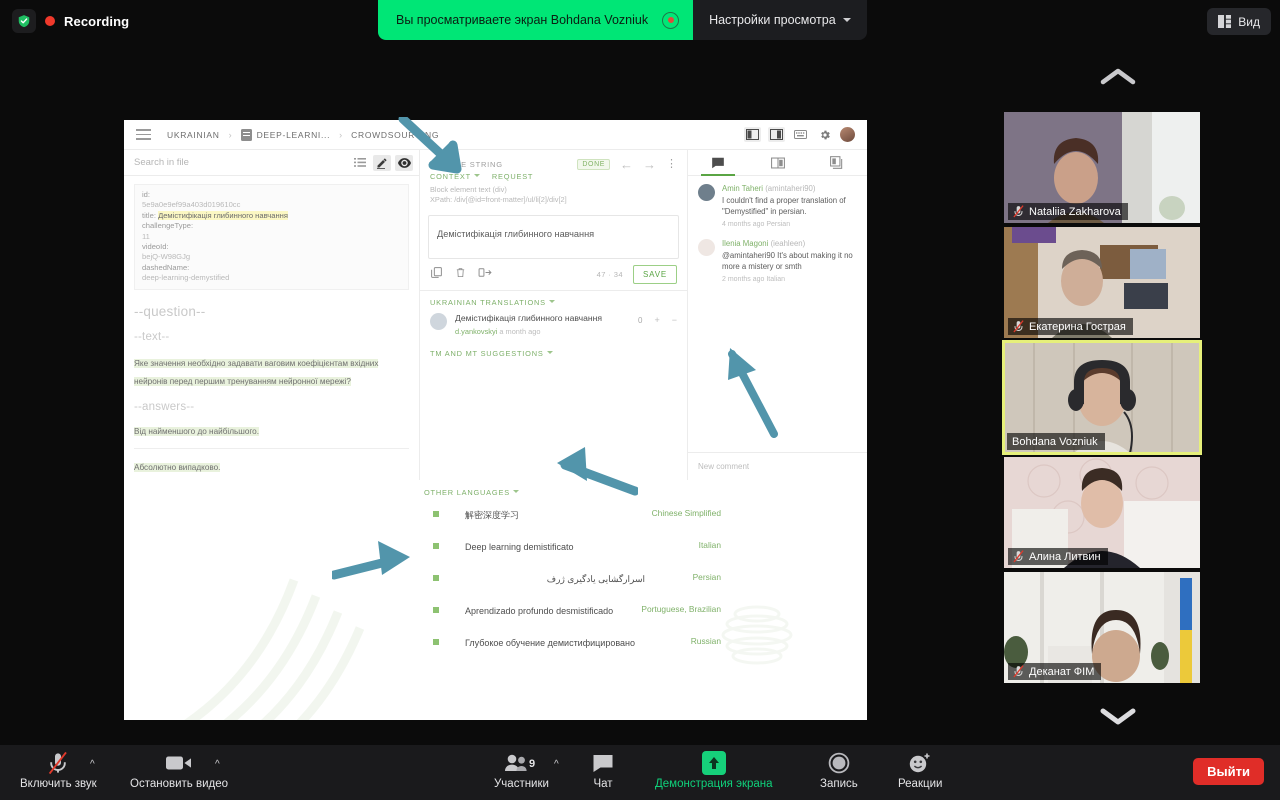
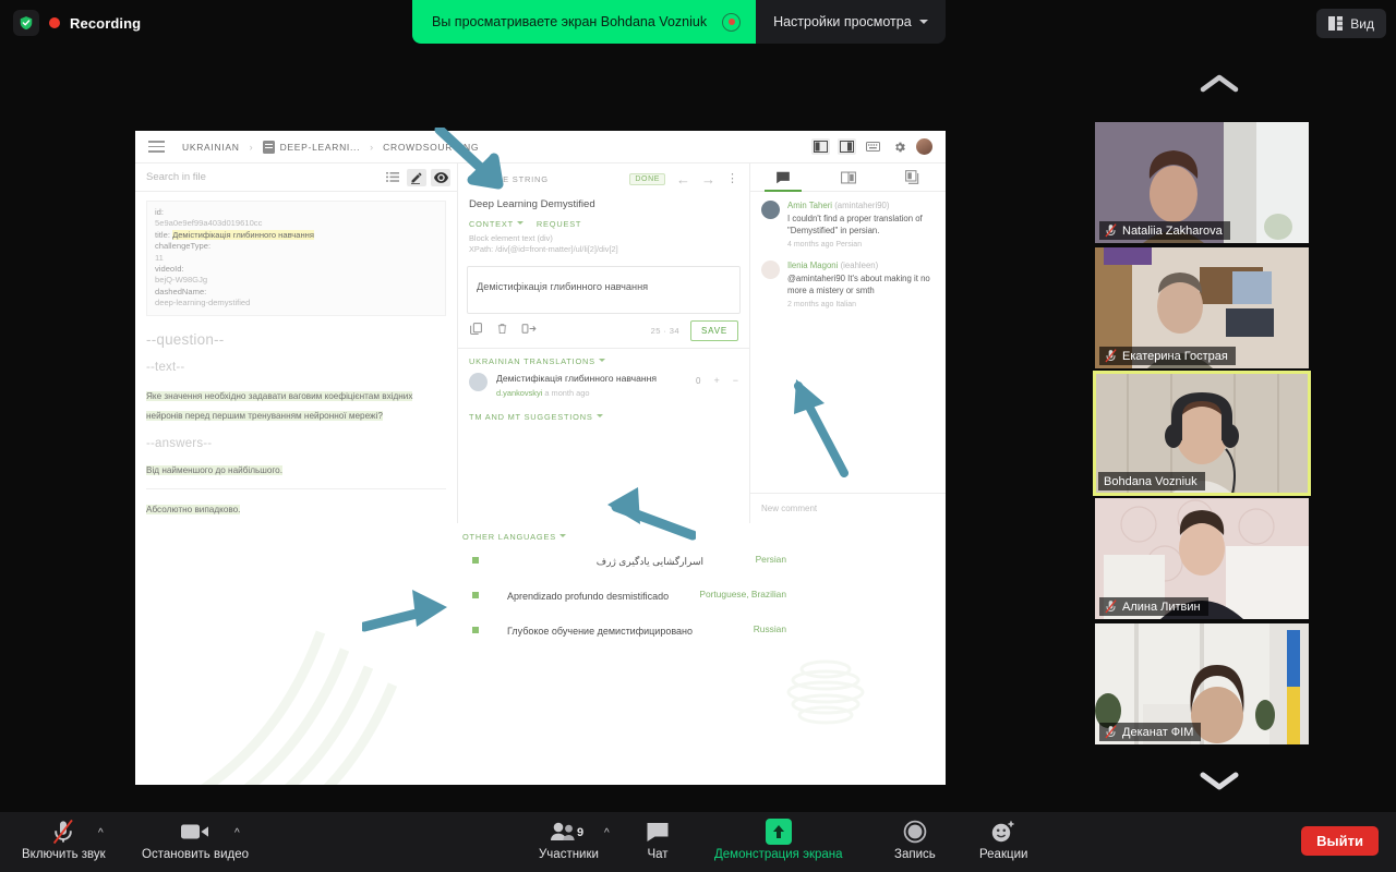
  Recording
  Вы просматриваете экран Bohdana Vozniuk
  Настройки просмотра
  UKRAINIAN
  ›
  DEEP-LEARNI...
  ›
  CROWDSOURNG
  Search in file
  id:
  5e9a0e9ef99a403d019610cc
  title: Демістифікація глибинного навчання
  challengeType:
  11
  videoId:
  bejQ-W98GJg
  dashedName:
  deep-learning-demystified
  --question--
  --text--
  Яке значення необхідно задавати ваговим коефіцієнтам вхідних нейронів перед першим тренуванням нейронної мережі?
  --answers--
  Від найменшого до найбільшого.
  Абсолютно випадково.
  ←
  →
  ⋮
+ Deep Learning Demystified
  CONTEXT
  REQUEST
  Block element text (div)
  XPath: /div[@id=front-matter]/ul/li[2]/div[2]
  Демістифікація глибинного навчання
- 47 · 34
+ 25 · 34
  SAVE
  UKRAINIAN TRANSLATIONS
  Демістифікація глибинного навчання
  d.yankovskyi a month ago
  0
  +
  −
  TM AND MT SUGGESTIONS
  Amin Taheri (amintaheri90)
  I couldn't find a proper translation of "Demystified" in persian.
  Ilenia Magoni (ieahleen)
  @amintaheri90 It's about making it no more a mistery or smth
  New comment
  OTHER LANGUAGES
- 解密深度学习
- Chinese Simplified
- Deep learning demistificato
- Italian
  اسرارگشایی یادگیری ژرف
  Persian
  Aprendizado profundo desmistificado
  Portuguese, Brazilian
  Глубокое обучение демистифицировано
  Russian
  Вид
  Nataliia Zakharova
  Екатерина Гострая
  Bohdana Vozniuk
  Алина Литвин
  Деканат ФІМ
  Включить звук
  ^
  Остановить видео
  ^
  9
  Участники
  ^
  Чат
  Демонстрация экрана
  Запись
  Реакции
  Выйти
